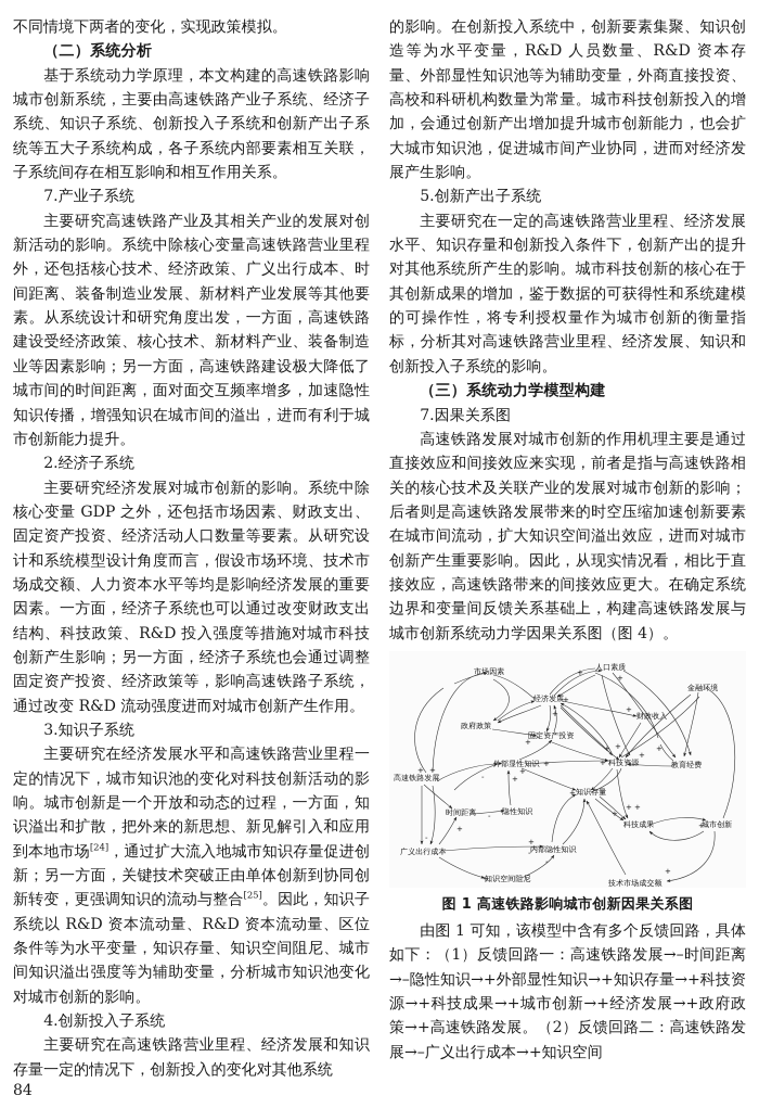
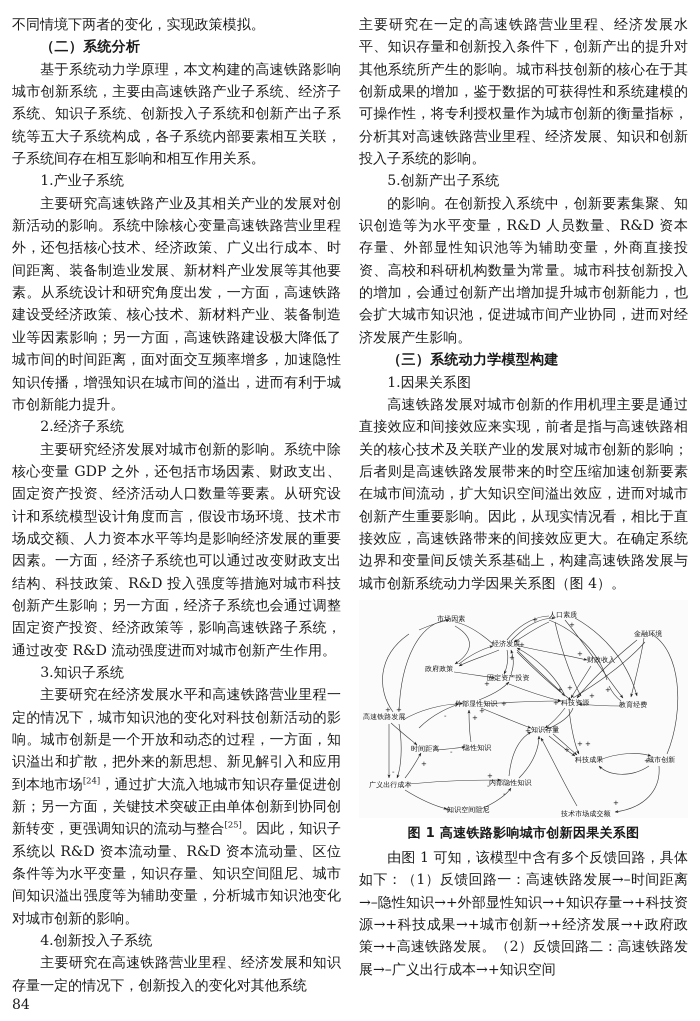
  不同情境下两者的变化，实现政策模拟。
  （二）系统分析
  基于系统动力学原理，本文构建的高速铁路影响城市创新系统，主要由高速铁路产业子系统、经济子系统、知识子系统、创新投入子系统和创新产出子系统等五大子系统构成，各子系统内部要素相互关联，子系统间存在相互影响和相互作用关系。
- 7.产业子系统
+ 1.产业子系统
  主要研究高速铁路产业及其相关产业的发展对创新活动的影响。系统中除核心变量高速铁路营业里程外，还包括核心技术、经济政策、广义出行成本、时间距离、装备制造业发展、新材料产业发展等其他要素。从系统设计和研究角度出发，一方面，高速铁路建设受经济政策、核心技术、新材料产业、装备制造业等因素影响；另一方面，高速铁路建设极大降低了城市间的时间距离，面对面交互频率增多，加速隐性知识传播，增强知识在城市间的溢出，进而有利于城市创新能力提升。
  2.经济子系统
  主要研究经济发展对城市创新的影响。系统中除核心变量 GDP 之外，还包括市场因素、财政支出、固定资产投资、经济活动人口数量等要素。从研究设计和系统模型设计角度而言，假设市场环境、技术市场成交额、人力资本水平等均是影响经济发展的重要因素。一方面，经济子系统也可以通过改变财政支出结构、科技政策、R&D 投入强度等措施对城市科技创新产生影响；另一方面，经济子系统也会通过调整固定资产投资、经济政策等，影响高速铁路子系统，通过改变 R&D 流动强度进而对城市创新产生作用。
  3.知识子系统
  主要研究在经济发展水平和高速铁路营业里程一定的情况下，城市知识池的变化对科技创新活动的影响。城市创新是一个开放和动态的过程，一方面，知识溢出和扩散，把外来的新思想、新见解引入和应用到本地市场[24]，通过扩大流入地城市知识存量促进创新；另一方面，关键技术突破正由单体创新到协同创新转变，更强调知识的流动与整合[25]。因此，知识子系统以 R&D 资本流动量、R&D 资本流动量、区位条件等为水平变量，知识存量、知识空间阻尼、城市间知识溢出强度等为辅助变量，分析城市知识池变化对城市创新的影响。
  4.创新投入子系统
  主要研究在高速铁路营业里程、经济发展和知识存量一定的情况下，创新投入的变化对其他系统
- 的影响。在创新投入系统中，创新要素集聚、知识创造等为水平变量，R&D 人员数量、R&D 资本存量、外部显性知识池等为辅助变量，外商直接投资、高校和科研机构数量为常量。城市科技创新投入的增加，会通过创新产出增加提升城市创新能力，也会扩大城市知识池，促进城市间产业协同，进而对经济发展产生影响。
+ 主要研究在一定的高速铁路营业里程、经济发展水平、知识存量和创新投入条件下，创新产出的提升对其他系统所产生的影响。城市科技创新的核心在于其创新成果的增加，鉴于数据的可获得性和系统建模的可操作性，将专利授权量作为城市创新的衡量指标，分析其对高速铁路营业里程、经济发展、知识和创新投入子系统的影响。
  5.创新产出子系统
- 主要研究在一定的高速铁路营业里程、经济发展水平、知识存量和创新投入条件下，创新产出的提升对其他系统所产生的影响。城市科技创新的核心在于其创新成果的增加，鉴于数据的可获得性和系统建模的可操作性，将专利授权量作为城市创新的衡量指标，分析其对高速铁路营业里程、经济发展、知识和创新投入子系统的影响。
+ 的影响。在创新投入系统中，创新要素集聚、知识创造等为水平变量，R&D 人员数量、R&D 资本存量、外部显性知识池等为辅助变量，外商直接投资、高校和科研机构数量为常量。城市科技创新投入的增加，会通过创新产出增加提升城市创新能力，也会扩大城市知识池，促进城市间产业协同，进而对经济发展产生影响。
  （三）系统动力学模型构建
- 7.因果关系图
+ 1.因果关系图
  高速铁路发展对城市创新的作用机理主要是通过直接效应和间接效应来实现，前者是指与高速铁路相关的核心技术及关联产业的发展对城市创新的影响；后者则是高速铁路发展带来的时空压缩加速创新要素在城市间流动，扩大知识空间溢出效应，进而对城市创新产生重要影响。因此，从现实情况看，相比于直接效应，高速铁路带来的间接效应更大。在确定系统边界和变量间反馈关系基础上，构建高速铁路发展与城市创新系统动力学因果关系图（图 4）。
  市场因素
  人口素质
  金融环境
  经济发展
  政府政策
  财政收入
  固定资产投资
  高速铁路发展
  外部显性知识
  科技资源
  教育经费
  知识存量
  时间距离
  隐性知识
  科技成果
  城市创新
  广义出行成本
  内部隐性知识
  知识空间阻尼
  技术市场成交额
  +
  +
  -
  +
  -
  -
  +
  +
  +
  +
  -
  -
  +
  +
  +
  +
  +
  +
  +
  +
  +
  +
  +
  +
  +
  +
  +
  +
  +
  +
  图 1 高速铁路影响城市创新因果关系图
  由图 1 可知，该模型中含有多个反馈回路，具体如下：（1）反馈回路一：高速铁路发展→–时间距离→–隐性知识→+外部显性知识→+知识存量→+科技资源→+科技成果→+城市创新→+经济发展→+政府政策→+高速铁路发展。（2）反馈回路二：高速铁路发展→–广义出行成本→+知识空间
  84
